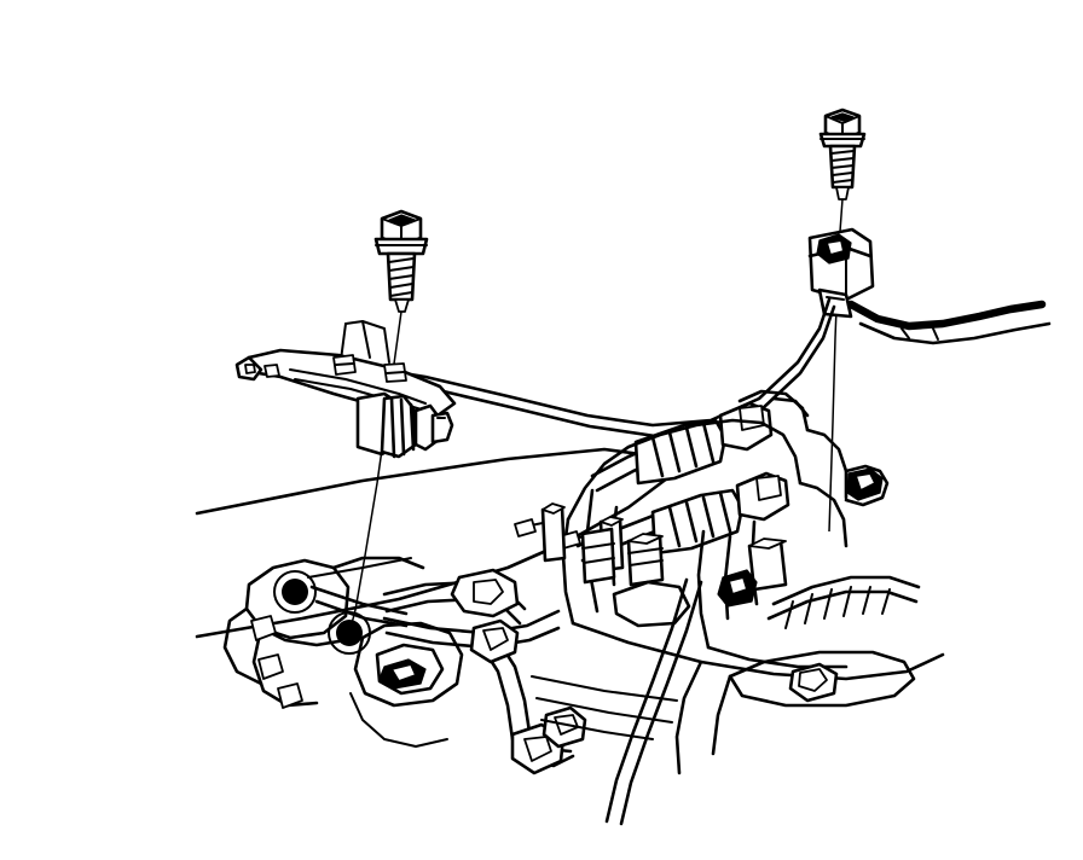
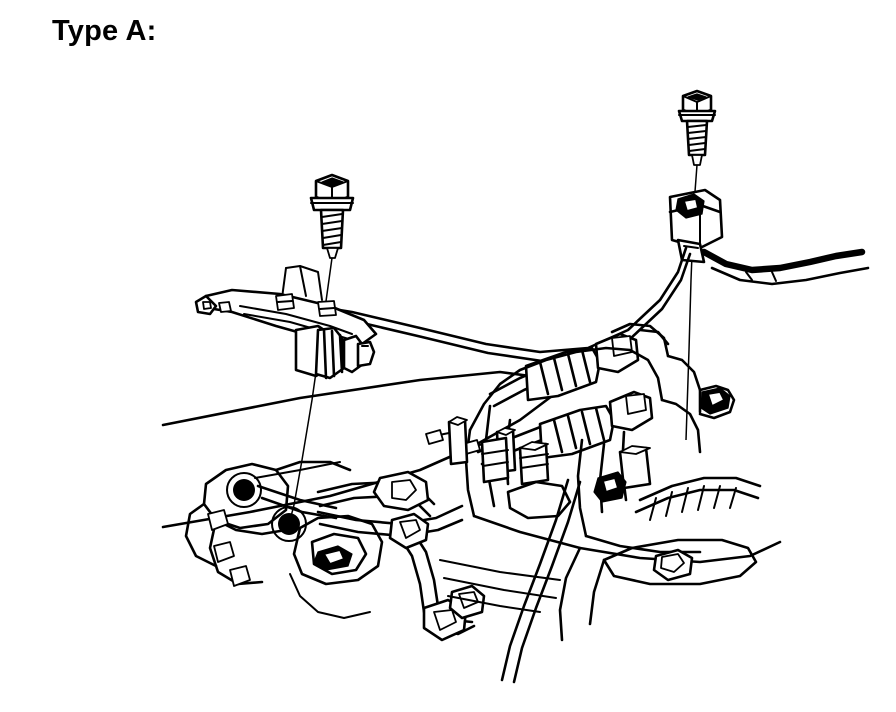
+ Type A:
